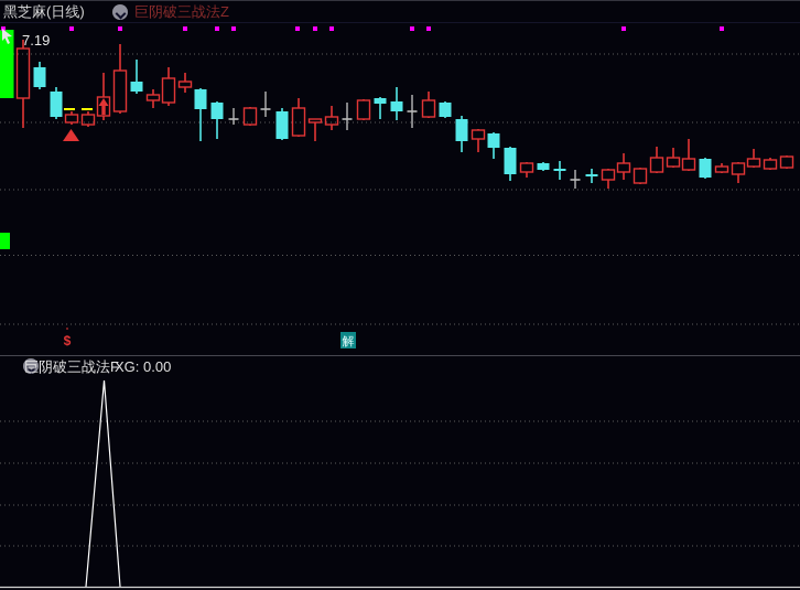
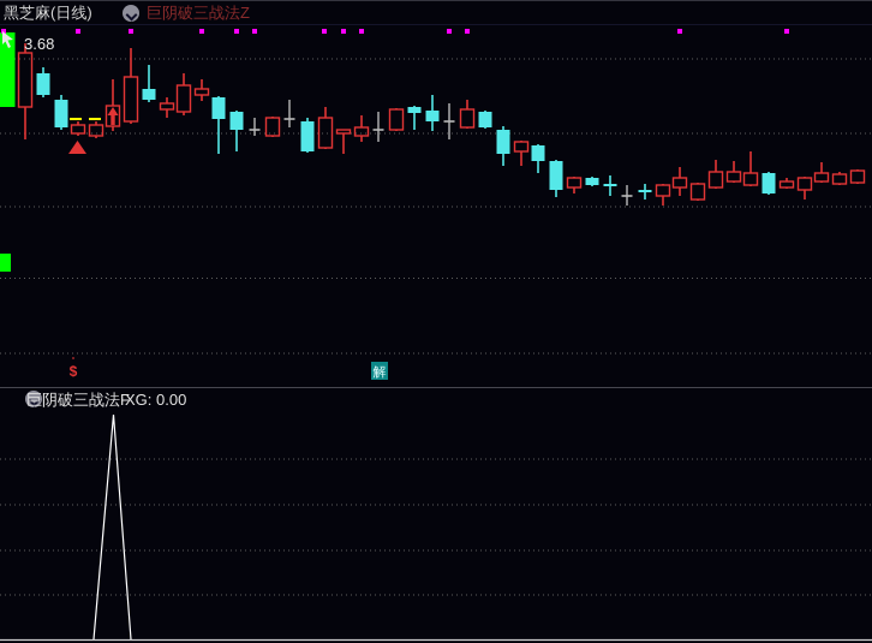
  $
  解
  黑芝麻(日线)
  巨阴破三战法Z
- 7.19
+ 3.68
  巨阴破三战法F
  XG: 0.00
